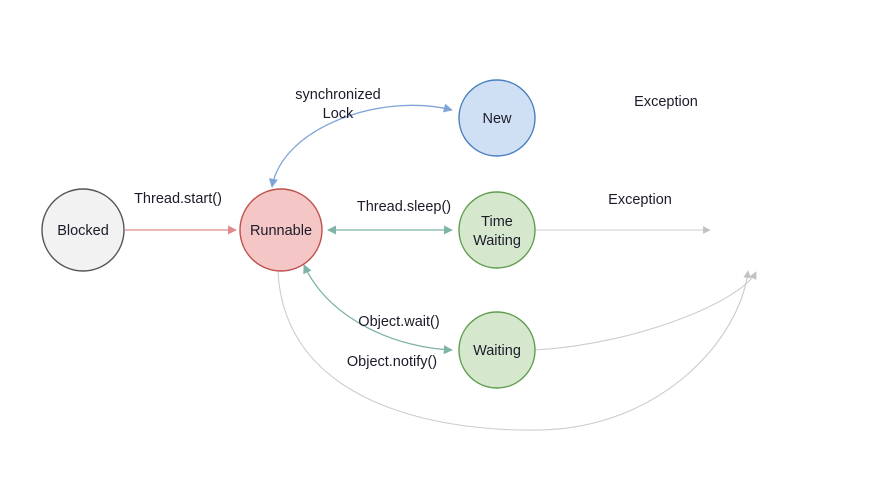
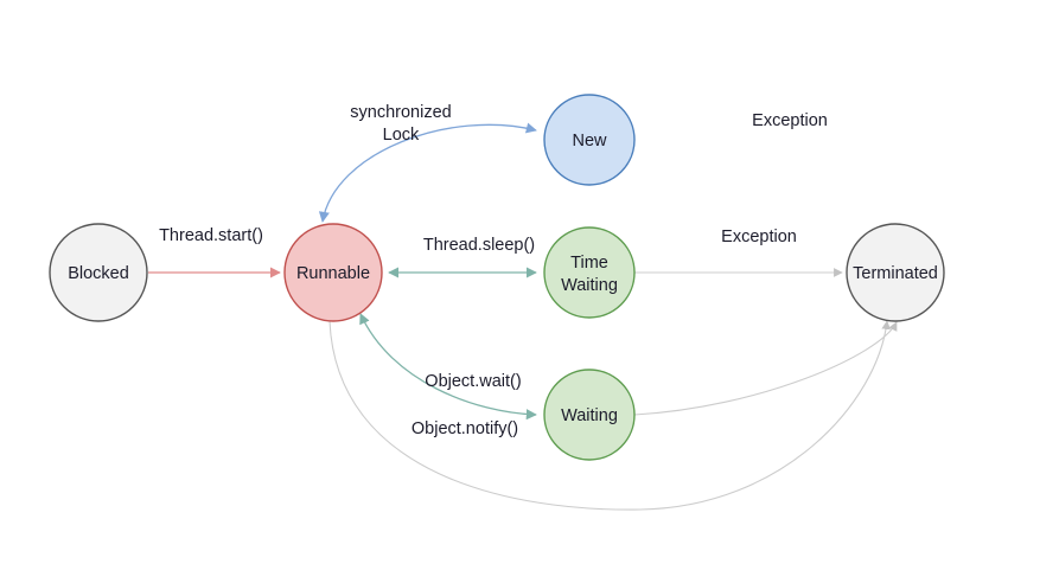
  Exception
  Exception
  Thread.start()
  synchronized
  Lock
  Thread.sleep()
  Object.wait()
  Object.notify()
  Blocked
  Runnable
  New
  Time
  Waiting
  Waiting
+ Terminated
